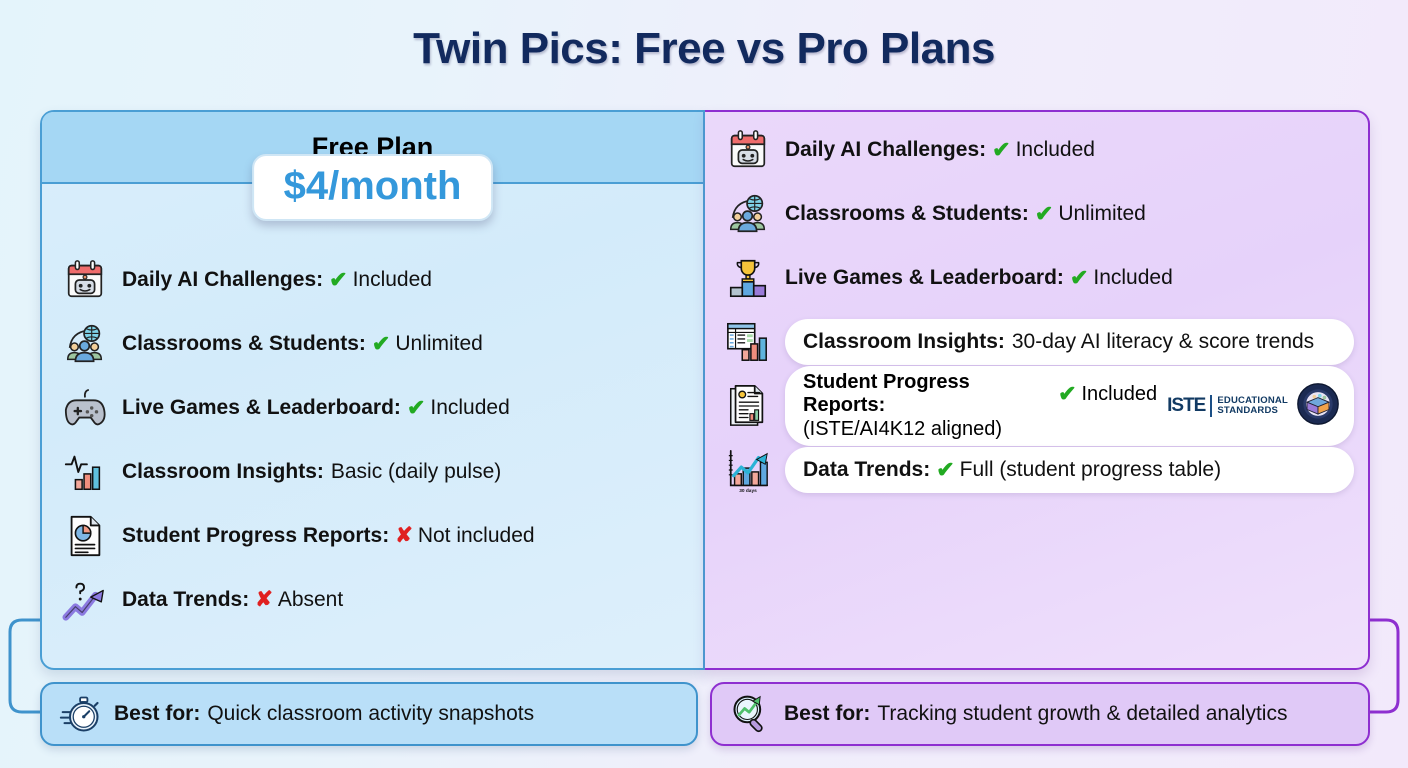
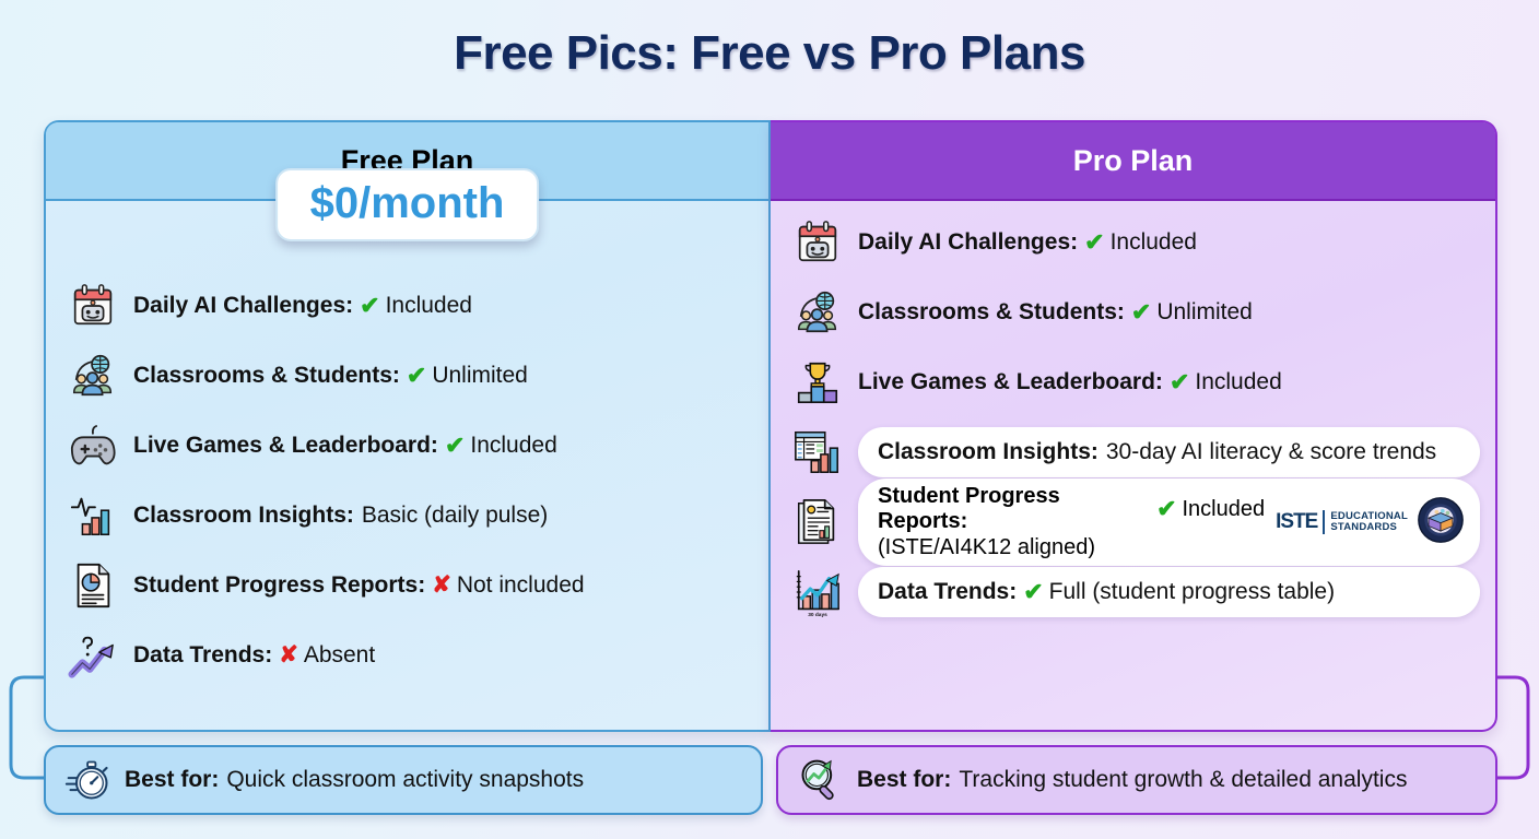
- Twin Pics: Free vs Pro Plans
+ Free Pics: Free vs Pro Plans
  Free Plan
- $4/month
+ $0/month
  Daily AI Challenges:
  ✔
  Included
  Classrooms & Students:
  ✔
  Unlimited
  Live Games & Leaderboard:
  ✔
  Included
  Classroom Insights:
  Basic (daily pulse)
  Student Progress Reports:
  ✘
  Not included
  Data Trends:
  ✘
  Absent
+ Pro Plan
  Daily AI Challenges:
  ✔
  Included
  Classrooms & Students:
  ✔
  Unlimited
  Live Games & Leaderboard:
  ✔
  Included
  Classroom Insights:
  30-day AI literacy & score trends
  Student Progress Reports:
  ✔
  Included
  (ISTE/AI4K12 aligned)
  ISTE
  EDUCATIONAL
  STANDARDS
  Data Trends:
  ✔
  Full (student progress table)
  Best for:
  Quick classroom activity snapshots
  Best for:
  Tracking student growth & detailed analytics
